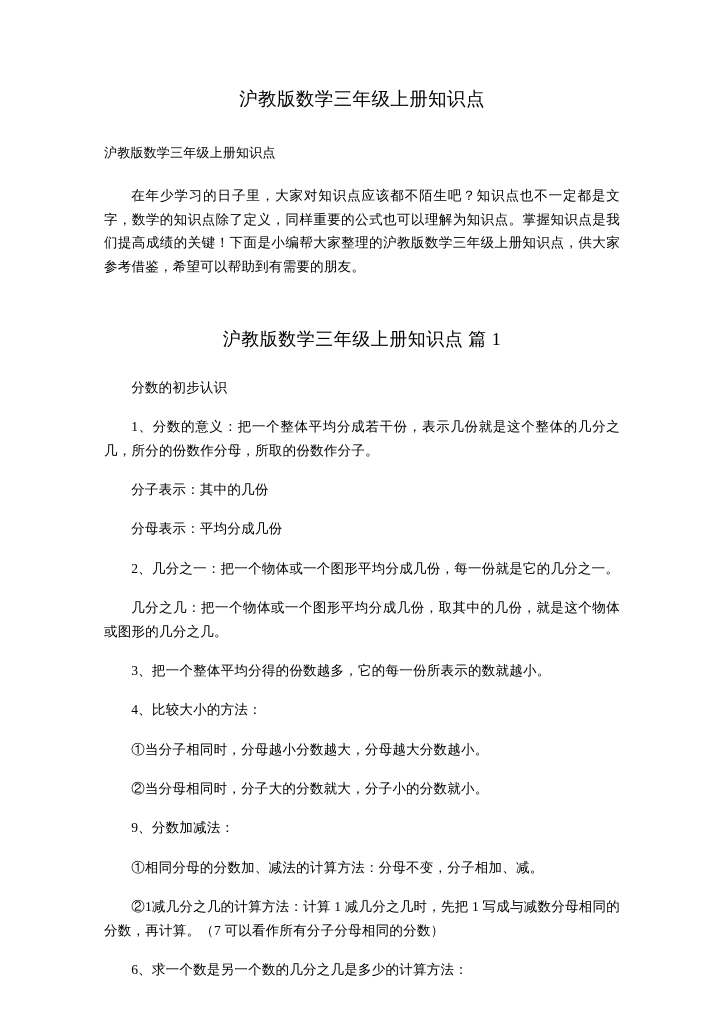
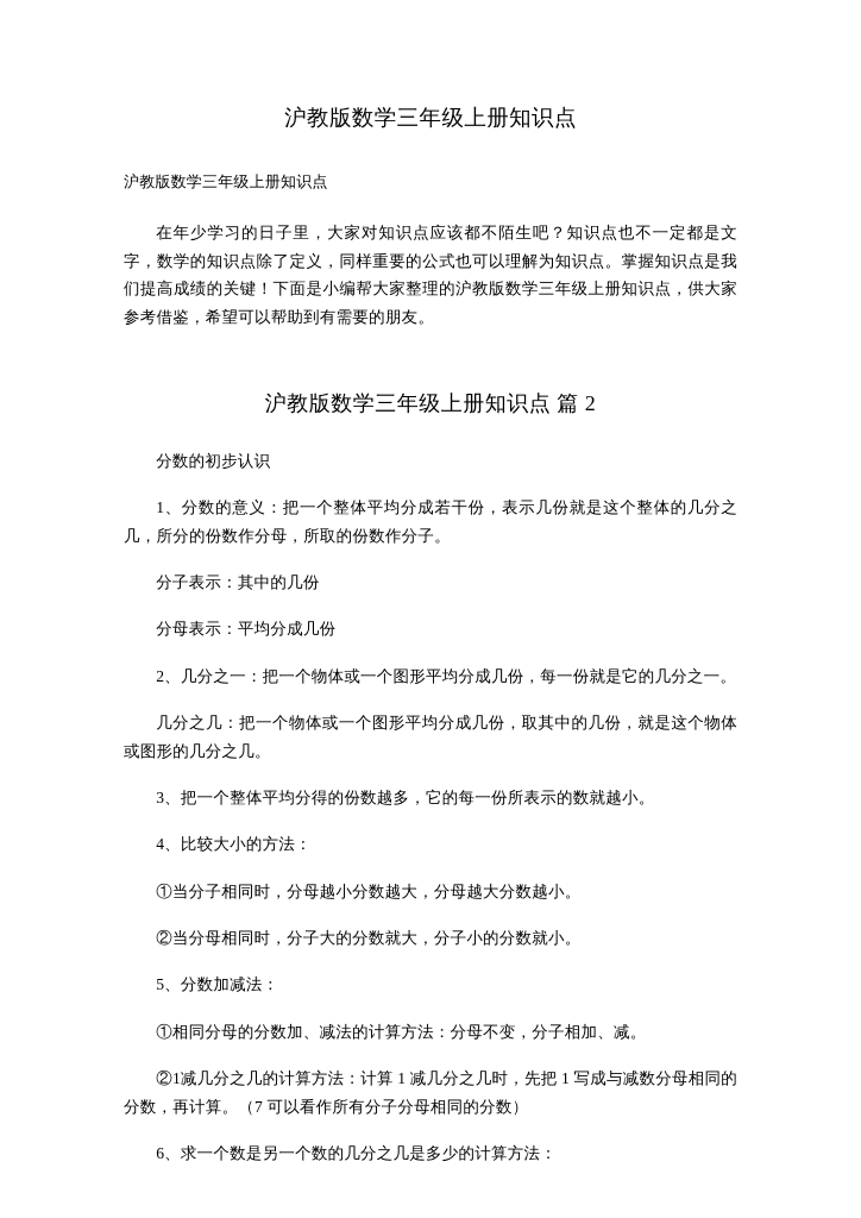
  沪教版数学三年级上册知识点
  沪教版数学三年级上册知识点
  在年少学习的日子里，大家对知识点应该都不陌生吧？知识点也不一定都是文字，数学的知识点除了定义，同样重要的公式也可以理解为知识点。掌握知识点是我们提高成绩的关键！下面是小编帮大家整理的沪教版数学三年级上册知识点，供大家参考借鉴，希望可以帮助到有需要的朋友。
- 沪教版数学三年级上册知识点 篇 1
+ 沪教版数学三年级上册知识点 篇 2
  分数的初步认识
  1、分数的意义：把一个整体平均分成若干份，表示几份就是这个整体的几分之几，所分的份数作分母，所取的份数作分子。
  分子表示：其中的几份
  分母表示：平均分成几份
  2、几分之一：把一个物体或一个图形平均分成几份，每一份就是它的几分之一。
  几分之几：把一个物体或一个图形平均分成几份，取其中的几份，就是这个物体或图形的几分之几。
  3、把一个整体平均分得的份数越多，它的每一份所表示的数就越小。
  4、比较大小的方法：
  ①当分子相同时，分母越小分数越大，分母越大分数越小。
  ②当分母相同时，分子大的分数就大，分子小的分数就小。
- 9、分数加减法：
+ 5、分数加减法：
  ①相同分母的分数加、减法的计算方法：分母不变，分子相加、减。
  ②1减几分之几的计算方法：计算 1 减几分之几时，先把 1 写成与减数分母相同的分数，再计算。（7 可以看作所有分子分母相同的分数）
  6、求一个数是另一个数的几分之几是多少的计算方法：
